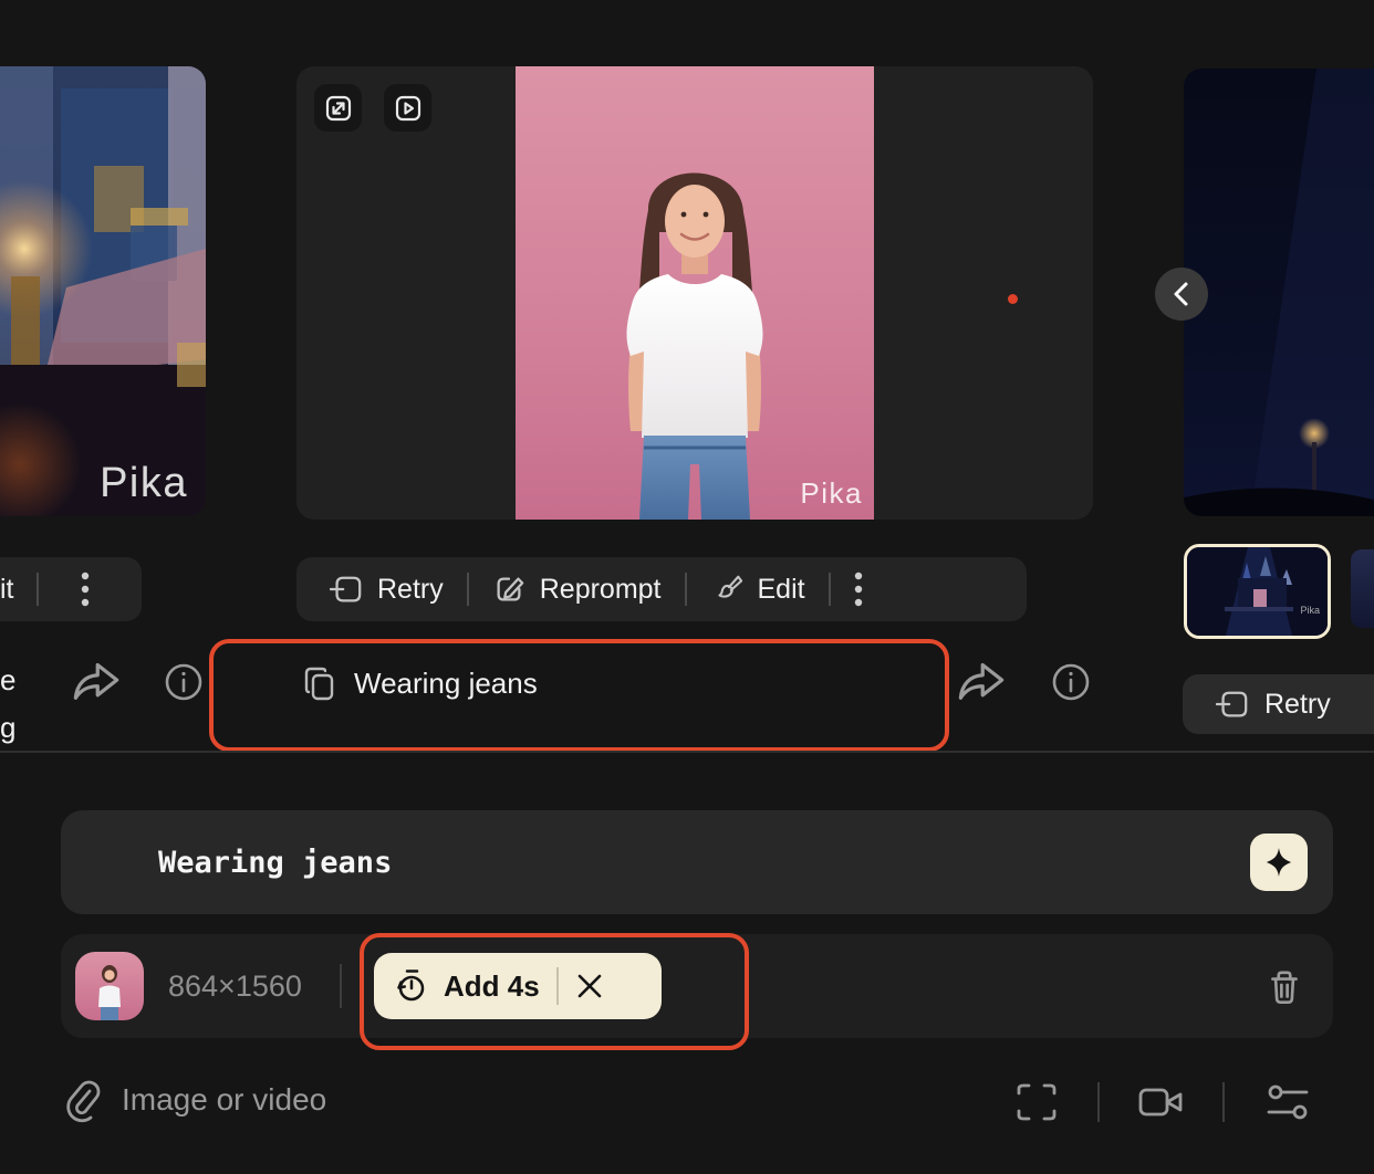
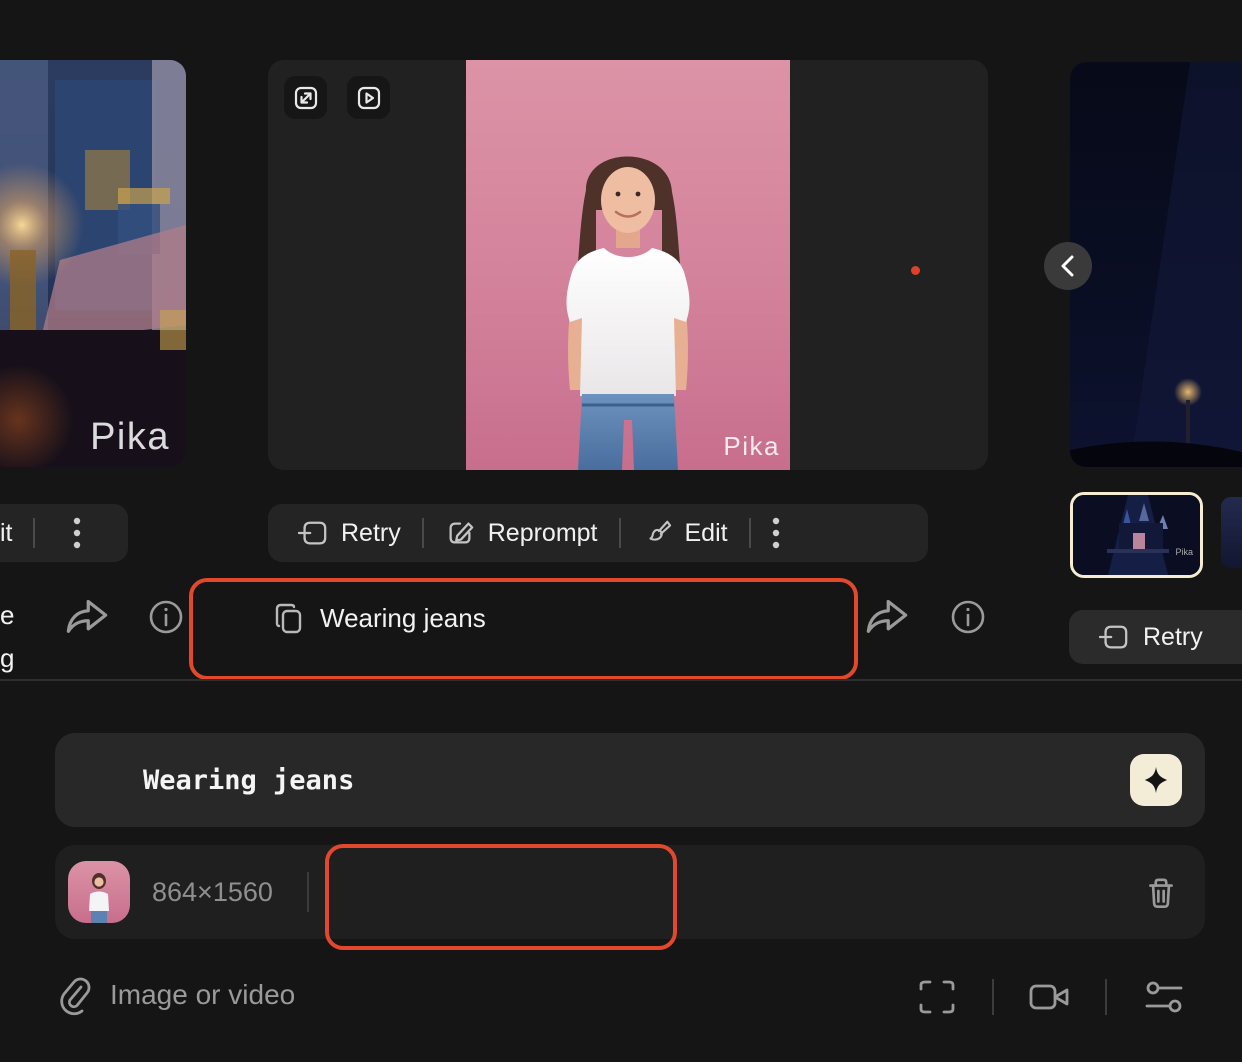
  Pika
  Pika
  Retry
  Reprompt
  Edit
  it
  Wearing jeans
  e
  g
  Pika
  Retry
  Wearing jeans
  864×1560
- Add 4s
  Image or video
